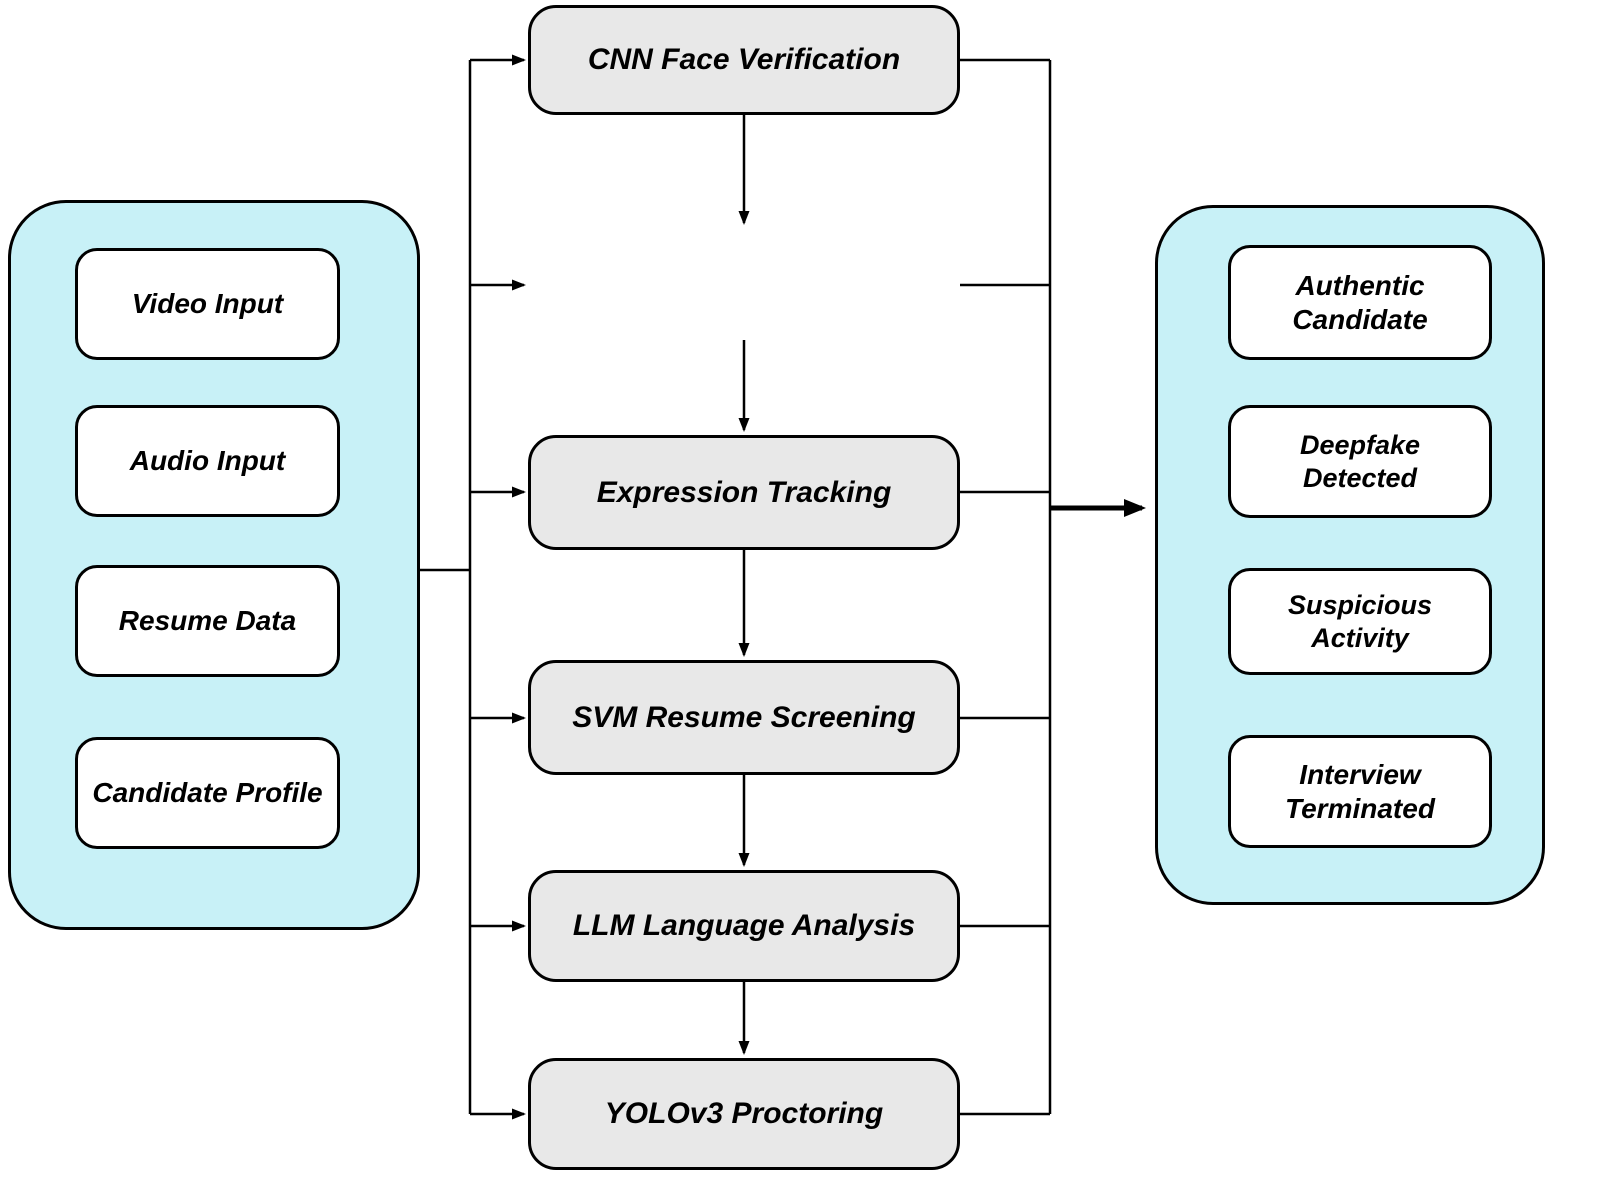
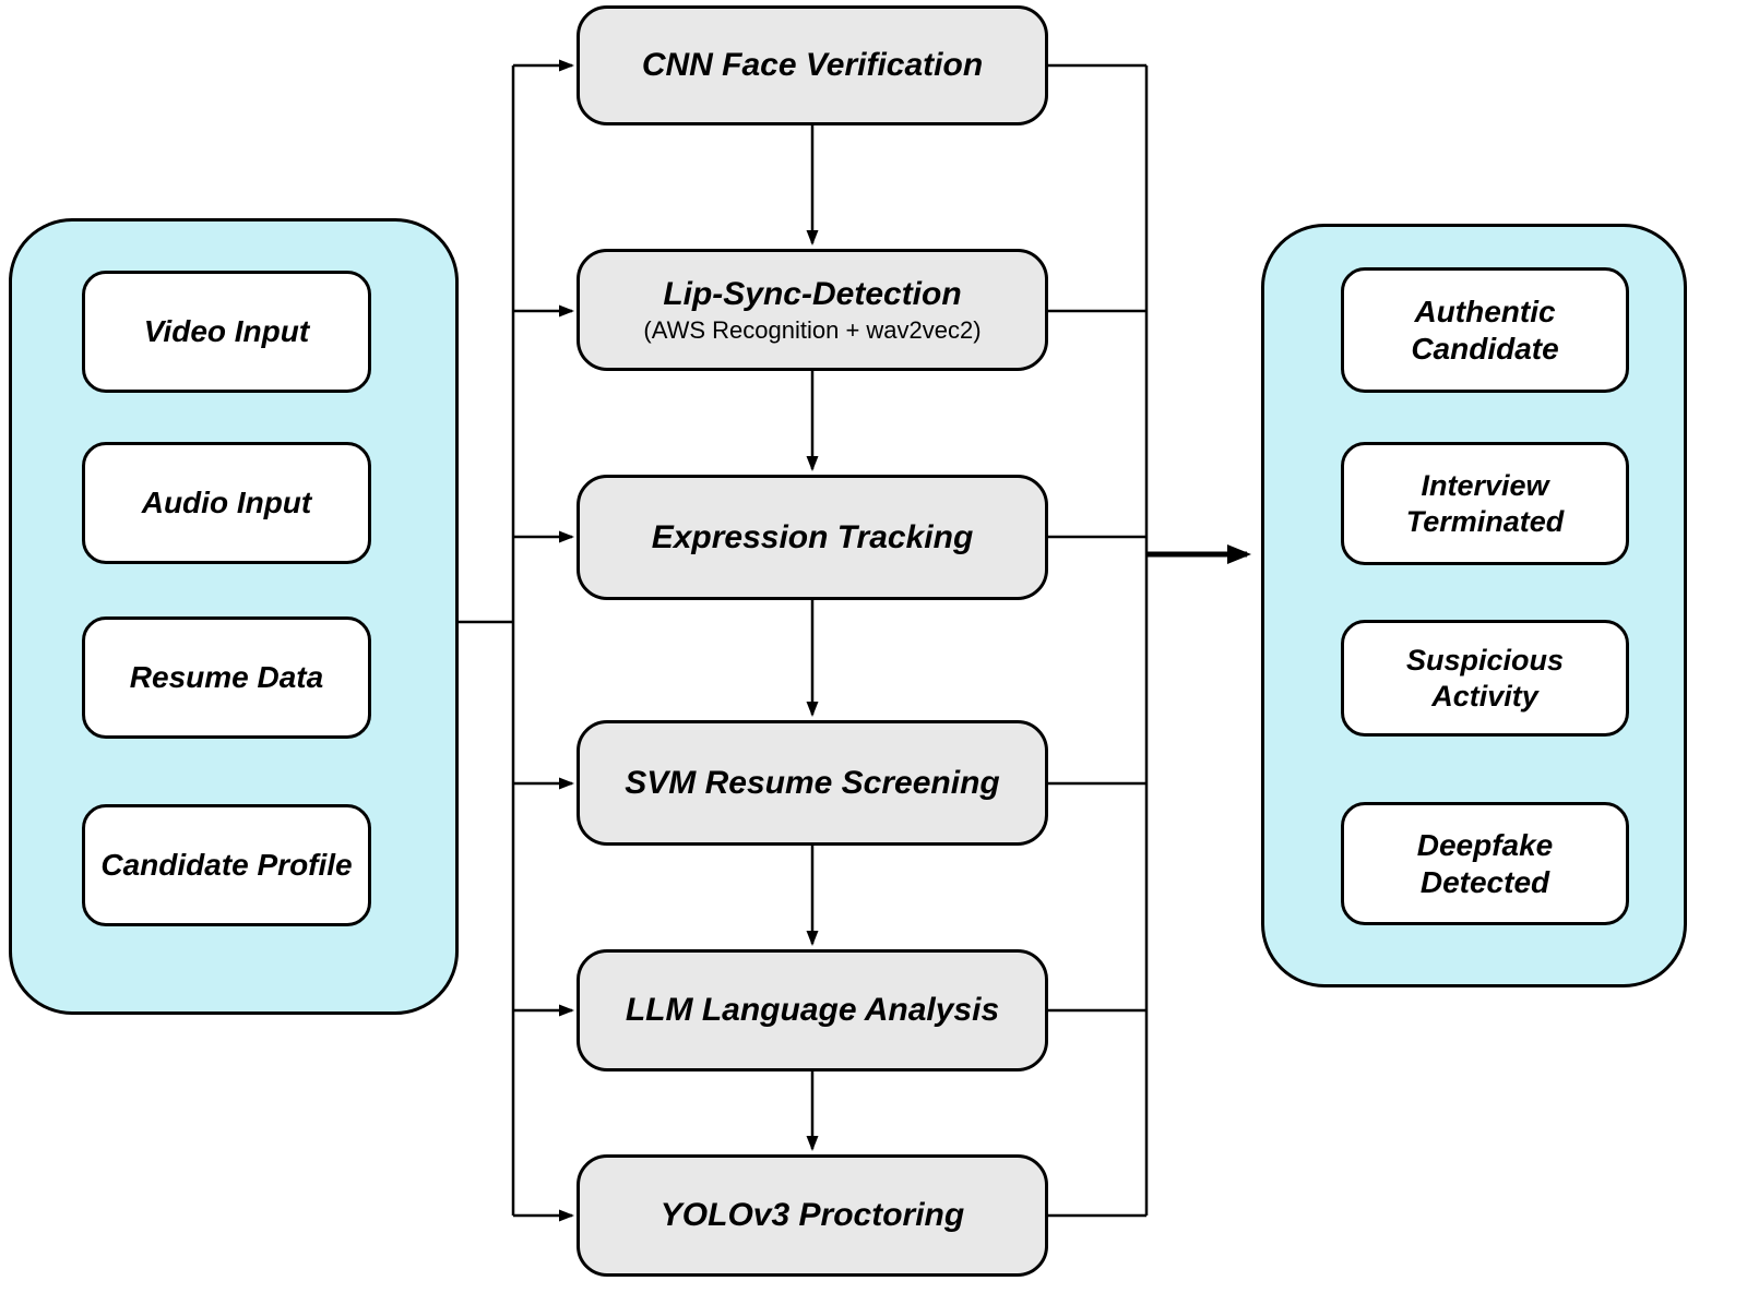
  Video Input
  Audio Input
  Resume Data
  Candidate Profile
  CNN Face Verification
+ Lip-Sync-Detection
+ (AWS Recognition + wav2vec2)
  Expression Tracking
  SVM Resume Screening
  LLM Language Analysis
  YOLOv3 Proctoring
  Authentic Candidate
- Deepfake Detected
+ Interview Terminated
  Suspicious Activity
- Interview Terminated
+ Deepfake Detected
